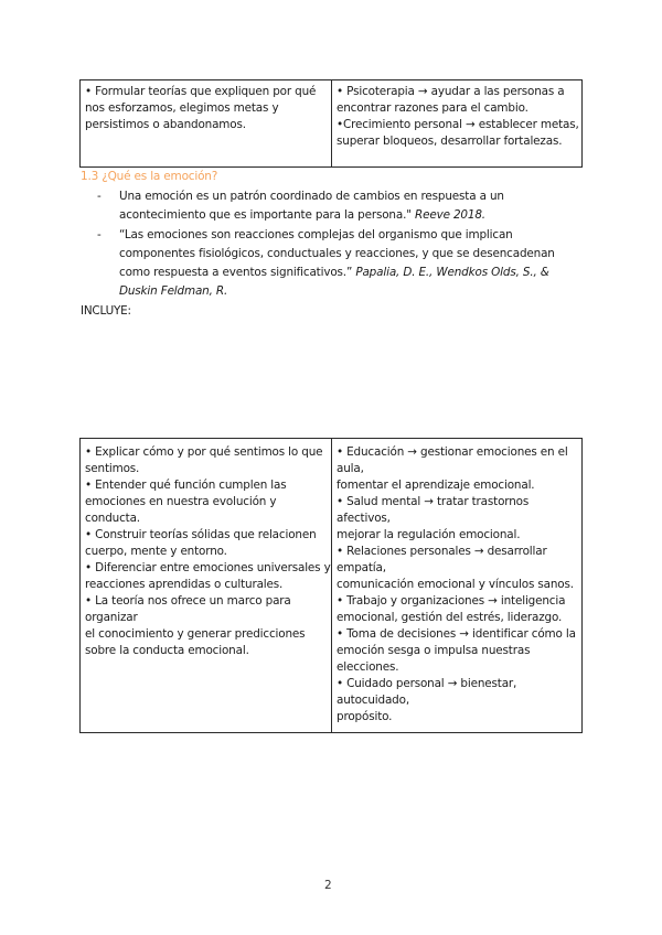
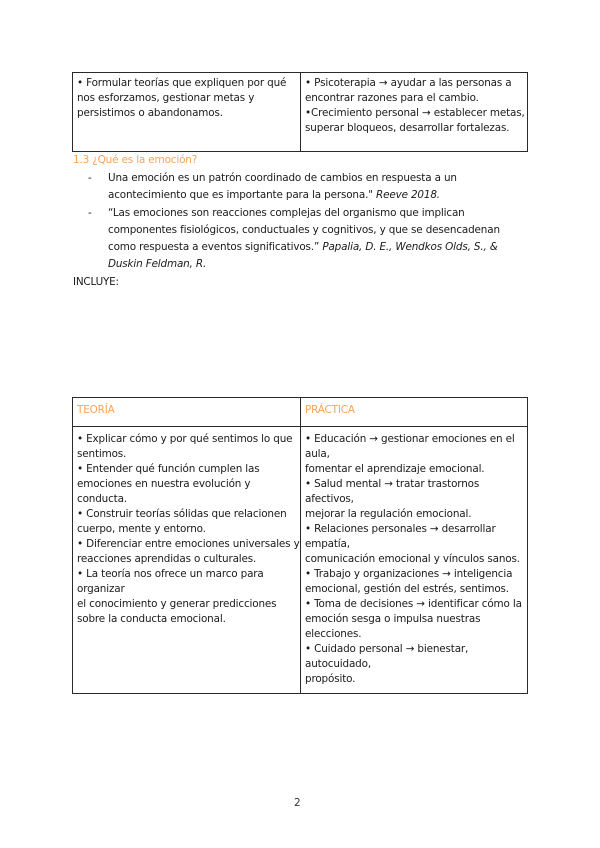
- • Formular teorías que expliquen por qué nos esforzamos, elegimos metas y persistimos o abandonamos.	• Psicoterapia → ayudar a las personas a encontrar razones para el cambio. •Crecimiento personal → establecer metas, superar bloqueos, desarrollar fortalezas.
+ • Formular teorías que expliquen por qué nos esforzamos, gestionar metas y persistimos o abandonamos.	• Psicoterapia → ayudar a las personas a encontrar razones para el cambio. •Crecimiento personal → establecer metas, superar bloqueos, desarrollar fortalezas.
  1.3 ¿Qué es la emoción?
  -
  Una emoción es un patrón coordinado de cambios en respuesta a un acontecimiento que es importante para la persona." Reeve 2018.
  -
- “Las emociones son reacciones complejas del organismo que implican componentes fisiológicos, conductuales y reacciones, y que se desencadenan como respuesta a eventos significativos.” Papalia, D. E., Wendkos Olds, S., & Duskin Feldman, R.
+ “Las emociones son reacciones complejas del organismo que implican componentes fisiológicos, conductuales y cognitivos, y que se desencadenan como respuesta a eventos significativos.” Papalia, D. E., Wendkos Olds, S., & Duskin Feldman, R.
  INCLUYE:
+ TEORÍA	PRÁCTICA
- • Explicar cómo y por qué sentimos lo que sentimos. • Entender qué función cumplen las emociones en nuestra evolución y conducta. • Construir teorías sólidas que relacionen cuerpo, mente y entorno. • Diferenciar entre emociones universales y reacciones aprendidas o culturales. • La teoría nos ofrece un marco para organizar el conocimiento y generar predicciones sobre la conducta emocional.	• Educación → gestionar emociones en el aula, fomentar el aprendizaje emocional. • Salud mental → tratar trastornos afectivos, mejorar la regulación emocional. • Relaciones personales → desarrollar empatía, comunicación emocional y vínculos sanos. • Trabajo y organizaciones → inteligencia emocional, gestión del estrés, liderazgo. • Toma de decisiones → identificar cómo la emoción sesga o impulsa nuestras elecciones. • Cuidado personal → bienestar, autocuidado, propósito.
+ • Explicar cómo y por qué sentimos lo que sentimos. • Entender qué función cumplen las emociones en nuestra evolución y conducta. • Construir teorías sólidas que relacionen cuerpo, mente y entorno. • Diferenciar entre emociones universales y reacciones aprendidas o culturales. • La teoría nos ofrece un marco para organizar el conocimiento y generar predicciones sobre la conducta emocional.	• Educación → gestionar emociones en el aula, fomentar el aprendizaje emocional. • Salud mental → tratar trastornos afectivos, mejorar la regulación emocional. • Relaciones personales → desarrollar empatía, comunicación emocional y vínculos sanos. • Trabajo y organizaciones → inteligencia emocional, gestión del estrés, sentimos. • Toma de decisiones → identificar cómo la emoción sesga o impulsa nuestras elecciones. • Cuidado personal → bienestar, autocuidado, propósito.
  2
